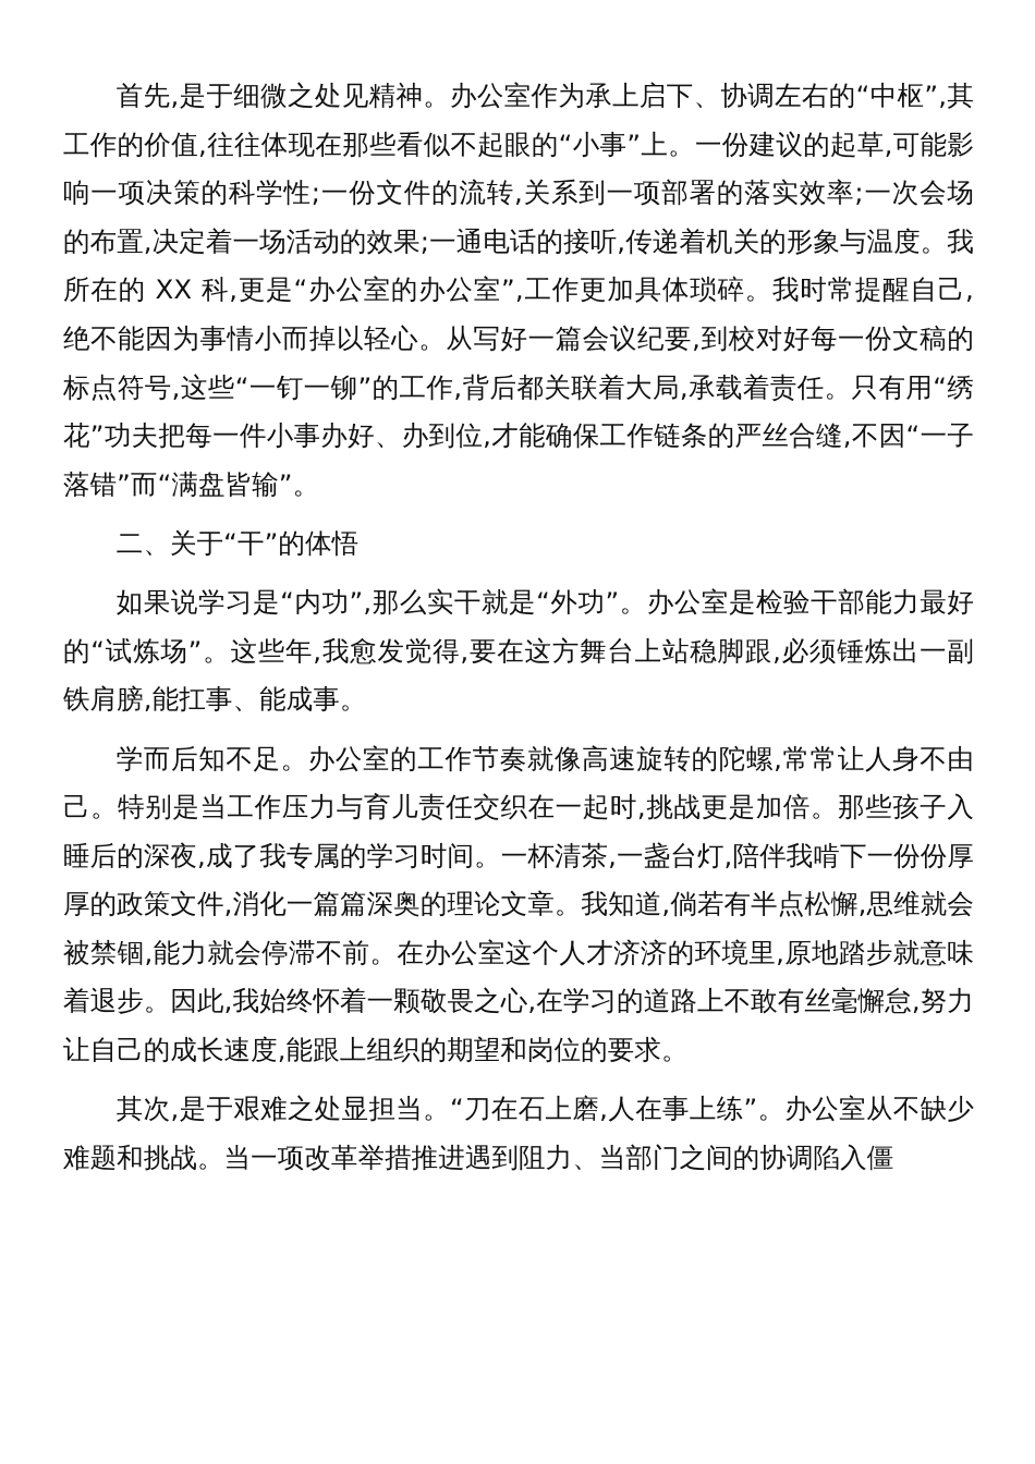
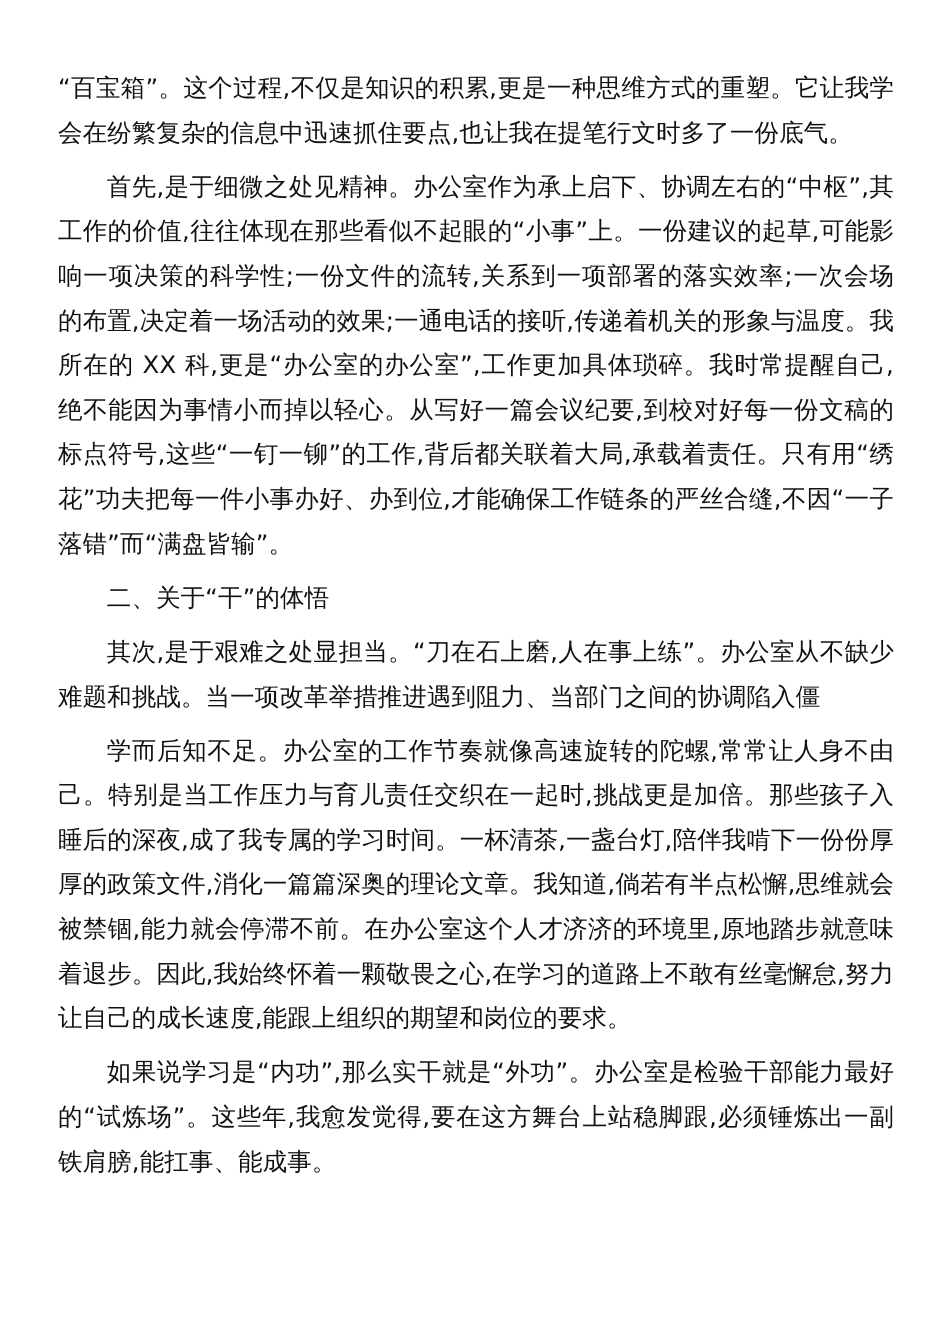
+ “百宝箱”。这个过程,不仅是知识的积累,更是一种思维方式的重塑。它让我学会在纷繁复杂的信息中迅速抓住要点,也让我在提笔行文时多了一份底气。
  首先,是于细微之处见精神。办公室作为承上启下、协调左右的“中枢”,其工作的价值,往往体现在那些看似不起眼的“小事”上。一份建议的起草,可能影响一项决策的科学性;一份文件的流转,关系到一项部署的落实效率;一次会场的布置,决定着一场活动的效果;一通电话的接听,传递着机关的形象与温度。我所在的 XX 科,更是“办公室的办公室”,工作更加具体琐碎。我时常提醒自己,绝不能因为事情小而掉以轻心。从写好一篇会议纪要,到校对好每一份文稿的标点符号,这些“一钉一铆”的工作,背后都关联着大局,承载着责任。只有用“绣花”功夫把每一件小事办好、办到位,才能确保工作链条的严丝合缝,不因“一子落错”而“满盘皆输”。
  二、关于“干”的体悟
- 如果说学习是“内功”,那么实干就是“外功”。办公室是检验干部能力最好的“试炼场”。这些年,我愈发觉得,要在这方舞台上站稳脚跟,必须锤炼出一副铁肩膀,能扛事、能成事。
+ 其次,是于艰难之处显担当。“刀在石上磨,人在事上练”。办公室从不缺少难题和挑战。当一项改革举措推进遇到阻力、当部门之间的协调陷入僵
  学而后知不足。办公室的工作节奏就像高速旋转的陀螺,常常让人身不由己。特别是当工作压力与育儿责任交织在一起时,挑战更是加倍。那些孩子入睡后的深夜,成了我专属的学习时间。一杯清茶,一盏台灯,陪伴我啃下一份份厚厚的政策文件,消化一篇篇深奥的理论文章。我知道,倘若有半点松懈,思维就会被禁锢,能力就会停滞不前。在办公室这个人才济济的环境里,原地踏步就意味着退步。因此,我始终怀着一颗敬畏之心,在学习的道路上不敢有丝毫懈怠,努力让自己的成长速度,能跟上组织的期望和岗位的要求。
- 其次,是于艰难之处显担当。“刀在石上磨,人在事上练”。办公室从不缺少难题和挑战。当一项改革举措推进遇到阻力、当部门之间的协调陷入僵
+ 如果说学习是“内功”,那么实干就是“外功”。办公室是检验干部能力最好的“试炼场”。这些年,我愈发觉得,要在这方舞台上站稳脚跟,必须锤炼出一副铁肩膀,能扛事、能成事。
